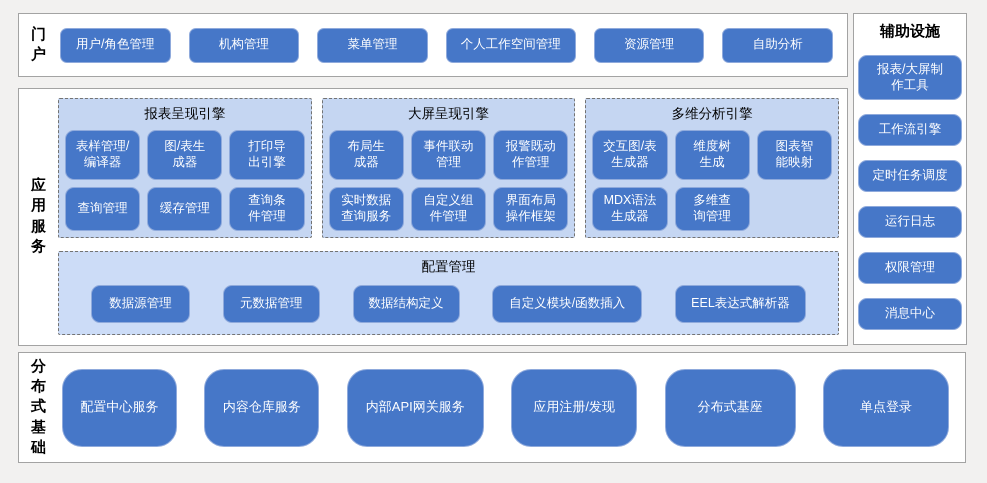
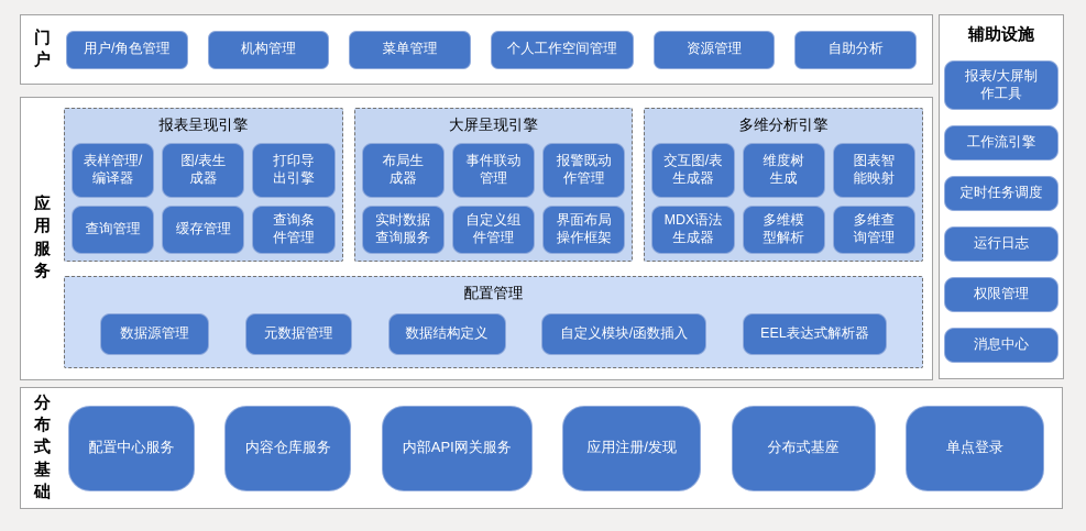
  门
  户
  用户/角色管理
  机构管理
  菜单管理
  个人工作空间管理
  资源管理
  自助分析
  辅助设施
  报表/大屏制
  作工具
  工作流引擎
  定时任务调度
  运行日志
  权限管理
  消息中心
  应
  用
  服
  务
  报表呈现引擎
  表样管理/
  编译器
  图/表生
  成器
  打印导
  出引擎
  查询管理
  缓存管理
  查询条
  件管理
  大屏呈现引擎
  布局生
  成器
  事件联动
  管理
  报警既动
  作管理
  实时数据
  查询服务
  自定义组
  件管理
  界面布局
  操作框架
  多维分析引擎
  交互图/表
  生成器
  维度树
  生成
  图表智
  能映射
  MDX语法
  生成器
+ 多维模
+ 型解析
  多维查
  询管理
  配置管理
  数据源管理
  元数据管理
  数据结构定义
  自定义模块/函数插入
  EEL表达式解析器
  分
  布
  式
  基
  础
  配置中心服务
  内容仓库服务
  内部API网关服务
  应用注册/发现
  分布式基座
  单点登录
